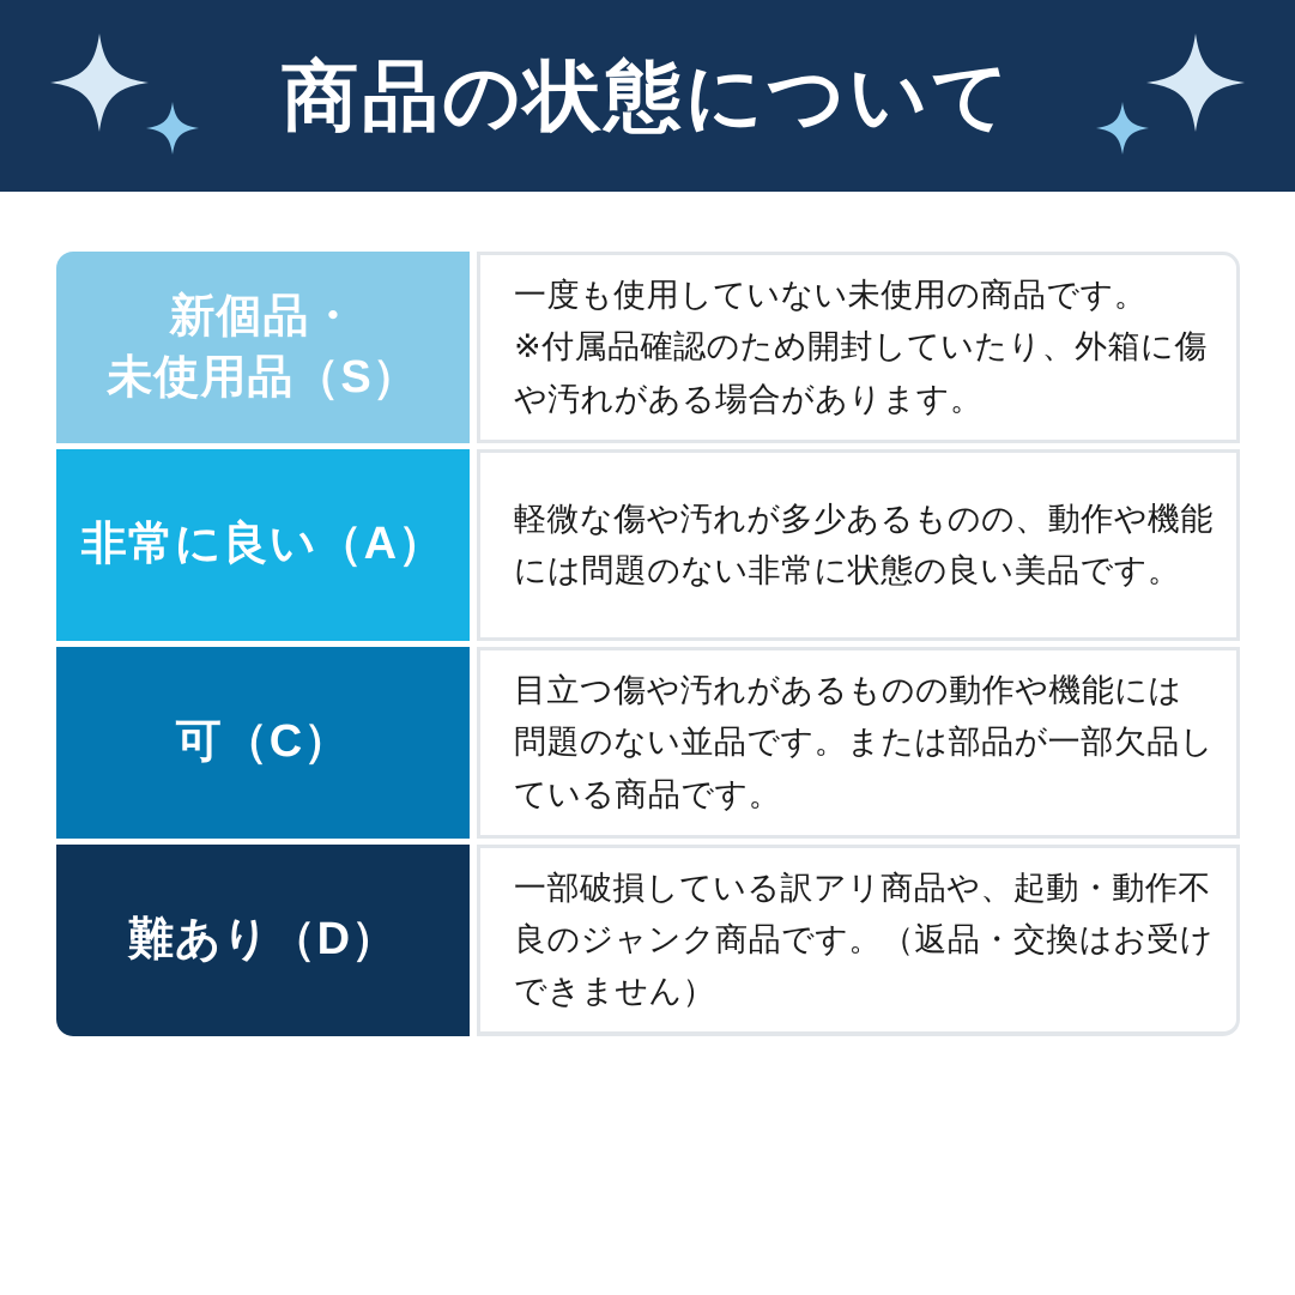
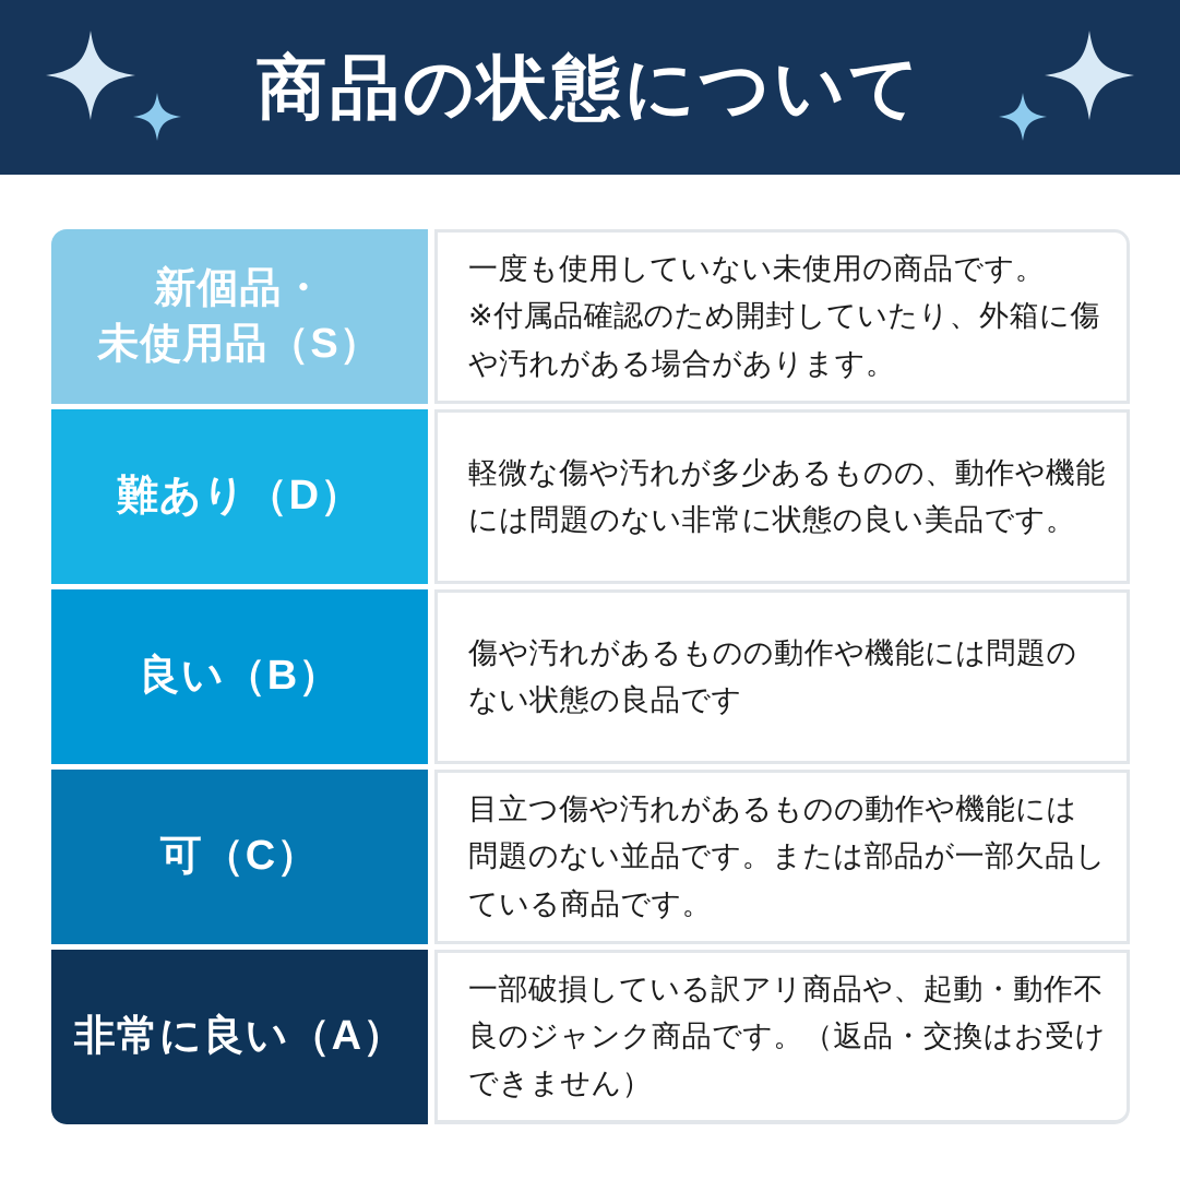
  商品の状態について
  新個品・
  未使用品（S）
  一度も使用していない未使用の商品です。
  ※付属品確認のため開封していたり、外箱に傷や汚れがある場合があります。
- 非常に良い（A）
+ 難あり（D）
  軽微な傷や汚れが多少あるものの、動作や機能には問題のない非常に状態の良い美品です。
+ 良い（B）
+ 傷や汚れがあるものの動作や機能には問題のない状態の良品です
  可（C）
  目立つ傷や汚れがあるものの動作や機能には問題のない並品です。または部品が一部欠品している商品です。
- 難あり（D）
+ 非常に良い（A）
  一部破損している訳アリ商品や、起動・動作不良のジャンク商品です。（返品・交換はお受けできません）
